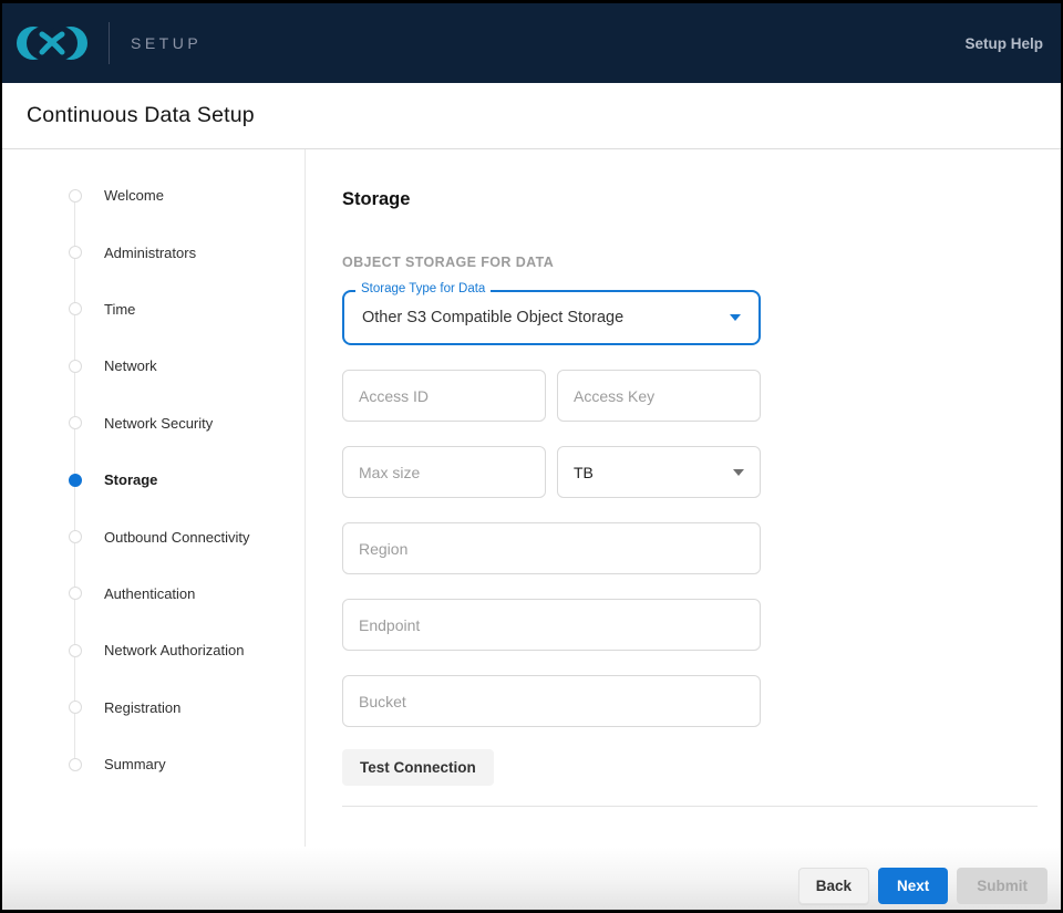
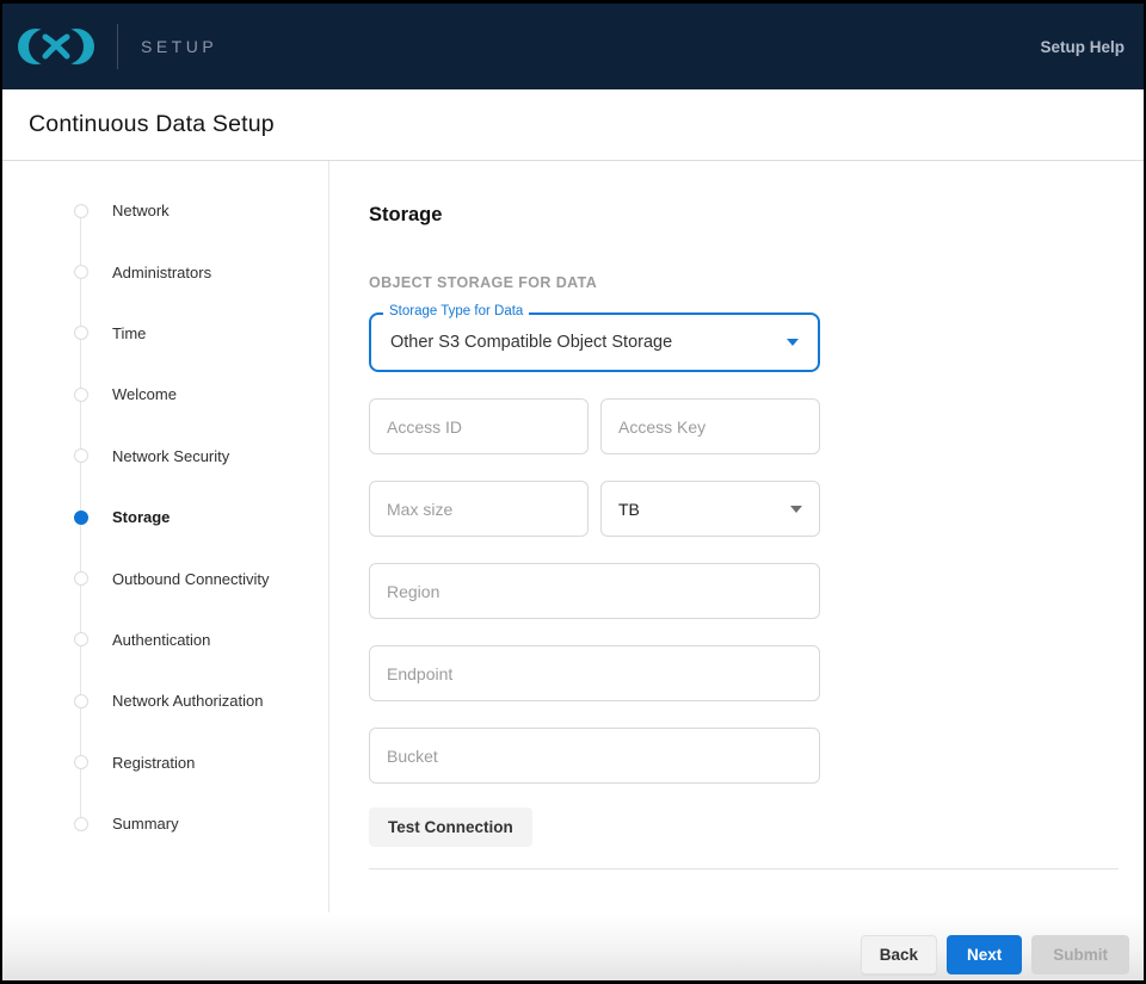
  SETUP
  Setup Help
  Continuous Data Setup
- Welcome
+ Network
  Administrators
  Time
- Network
+ Welcome
  Network Security
  Storage
  Outbound Connectivity
  Authentication
  Network Authorization
  Registration
  Summary
  Storage
  OBJECT STORAGE FOR DATA
  Storage Type for Data
  Other S3 Compatible Object Storage
  Access ID
  Access Key
  Max size
  TB
  Region
  Endpoint
  Bucket
  Test Connection
  Back
  Next
  Submit
